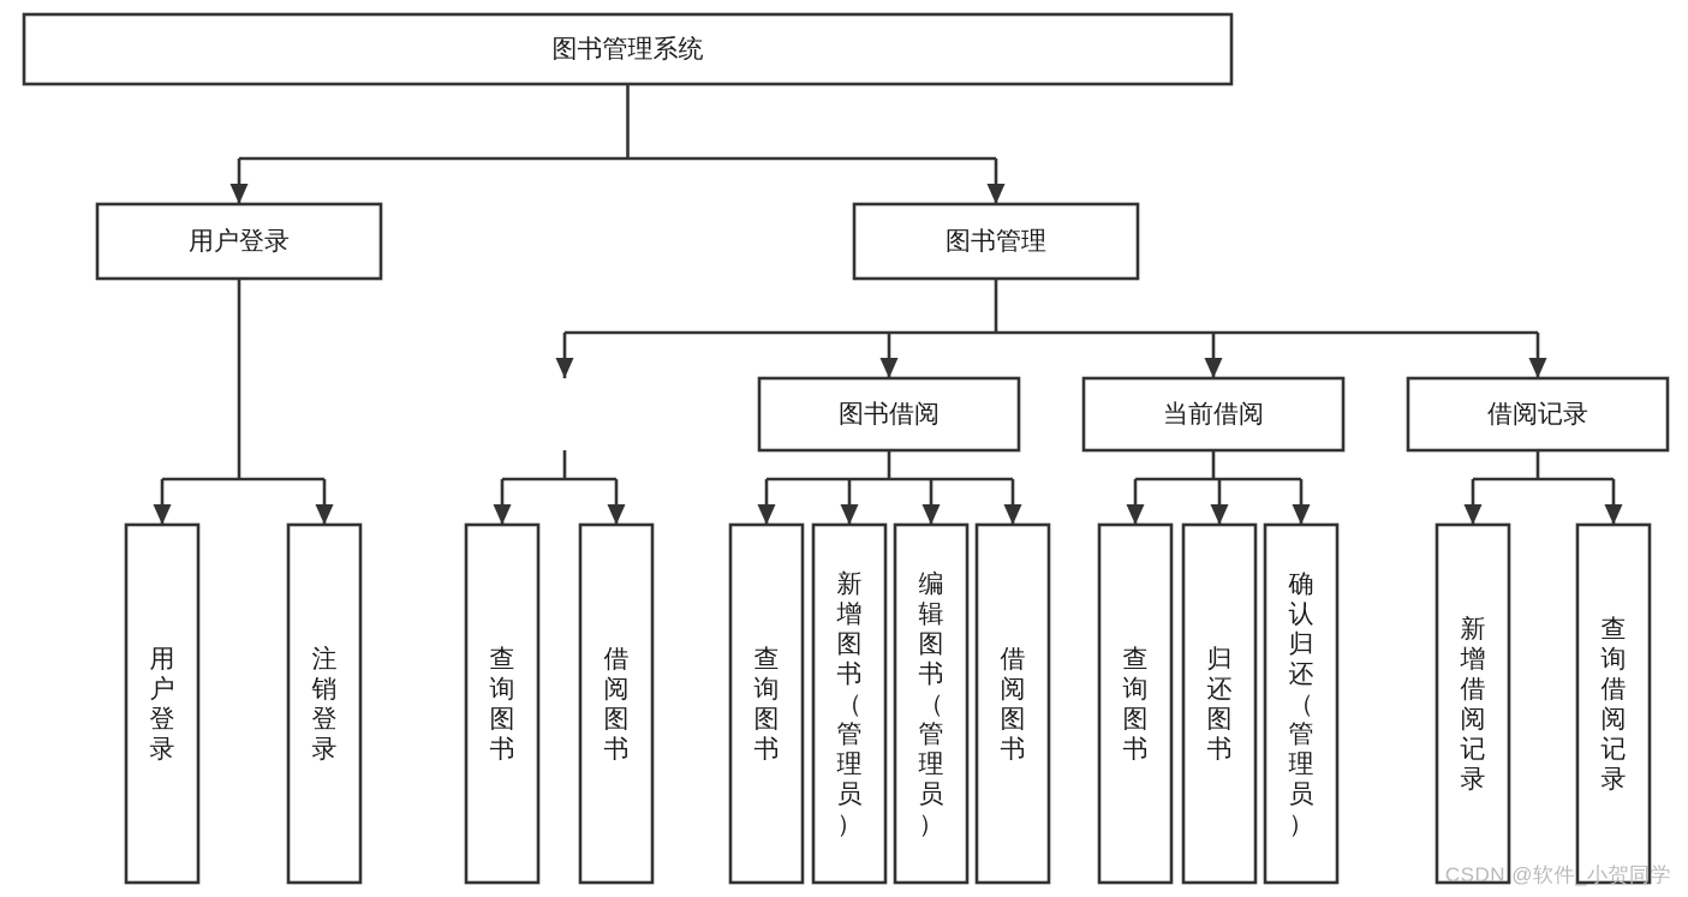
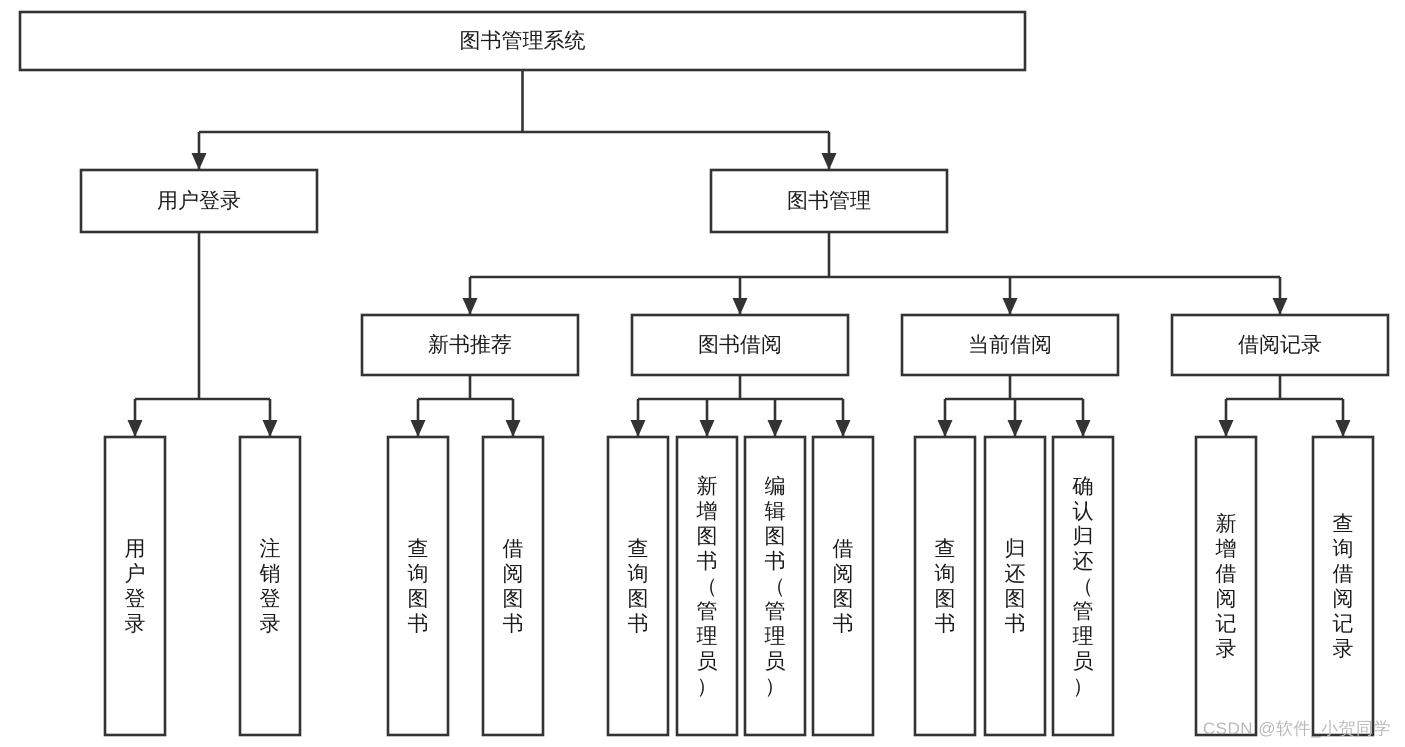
  图书管理系统
  用户登录
  图书管理
+ 新书推荐
  图书借阅
  当前借阅
  借阅记录
  用户登录
  注销登录
  查询图书
  借阅图书
  查询图书
  新增图书（管理员）
  编辑图书（管理员）
  借阅图书
  查询图书
  归还图书
  确认归还（管理员）
  新增借阅记录
  查询借阅记录
  CSDN @软件_小贺同学
